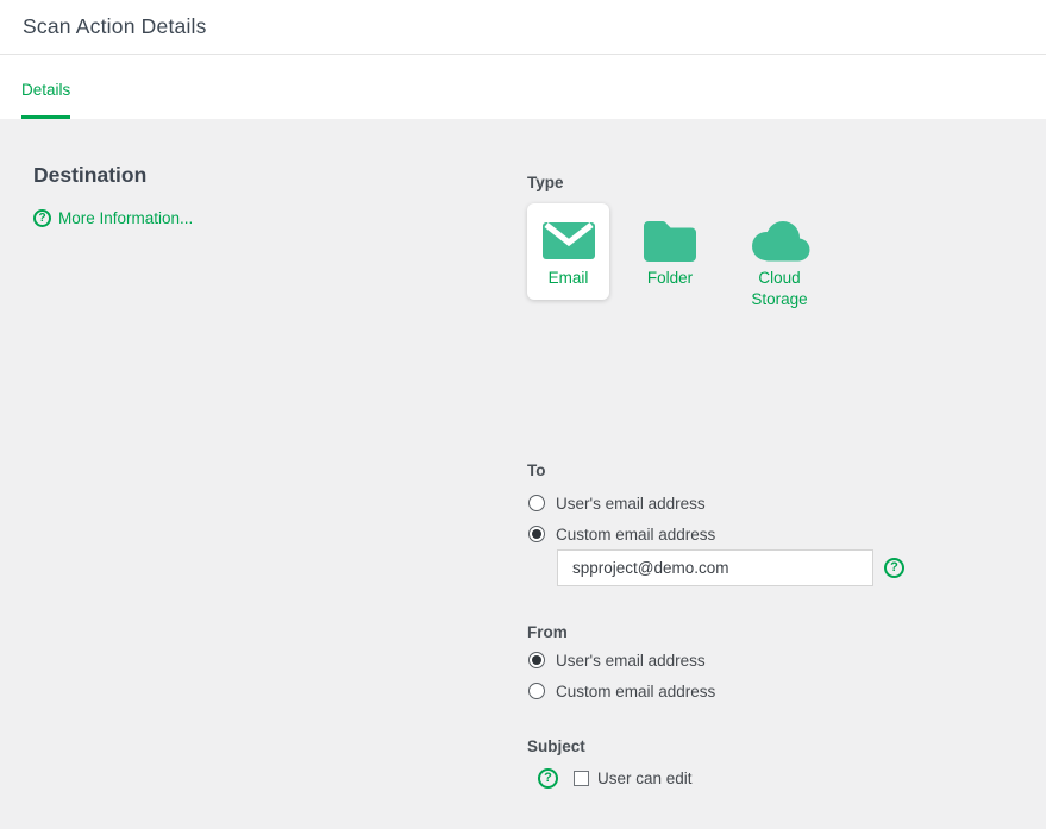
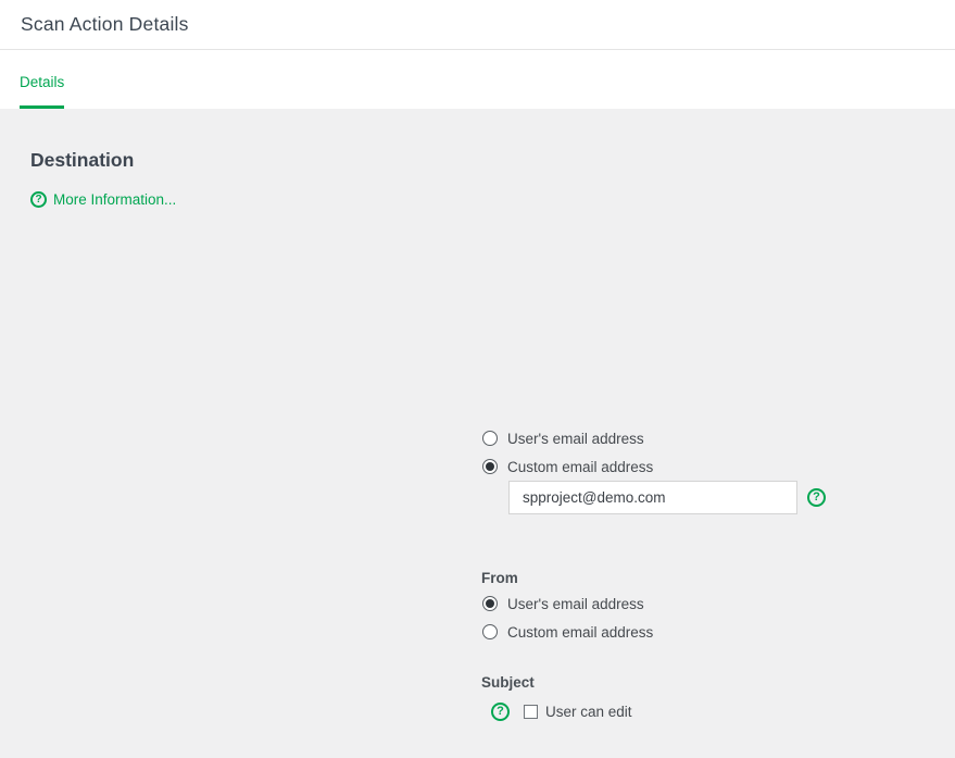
  Scan Action Details
  Details
  Destination
  ?
  More Information...
- Type
- Email
- Folder
- Cloud Storage
- To
  User's email address
  Custom email address
  spproject@demo.com
  ?
  From
  User's email address
  Custom email address
  Subject
  ?
  User can edit
